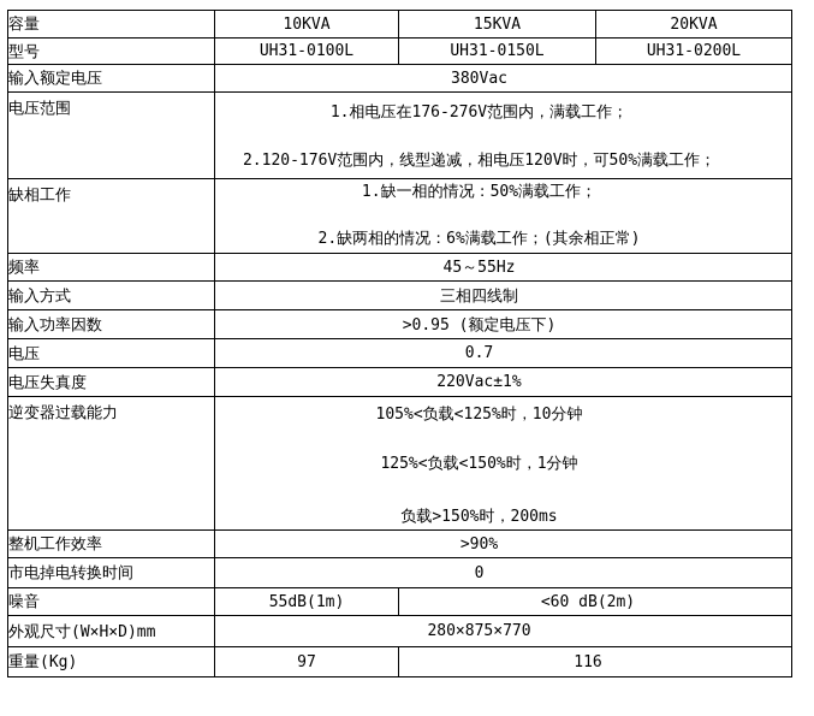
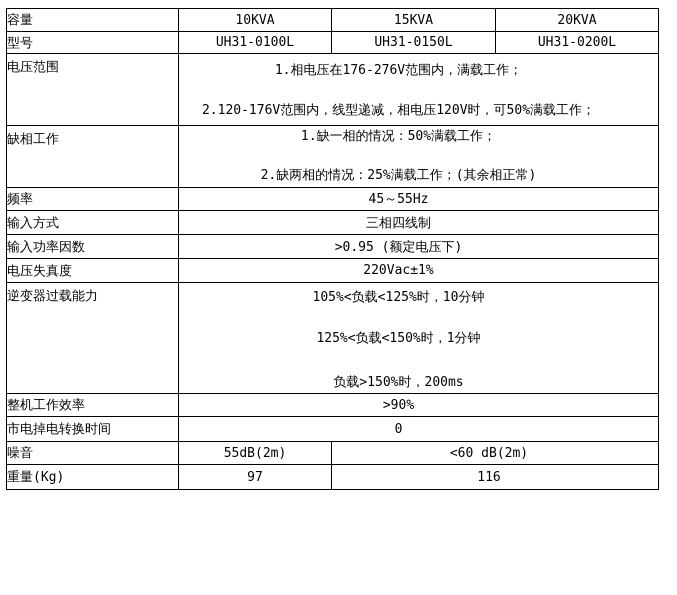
  容量	10KVA	15KVA	20KVA
  型号	UH31-0100L	UH31-0150L	UH31-0200L
- 输入额定电压	380Vac
  电压范围	1.相电压在176-276V范围内，满载工作； 2.120-176V范围内，线型递减，相电压120V时，可50%满载工作；
- 缺相工作	1.缺一相的情况：50%满载工作； 2.缺两相的情况：6%满载工作；(其余相正常)
+ 缺相工作	1.缺一相的情况：50%满载工作； 2.缺两相的情况：25%满载工作；(其余相正常)
  频率	45～55Hz
  输入方式	三相四线制
  输入功率因数	>0.95 (额定电压下)
- 电压	0.7
  电压失真度	220Vac±1%
  逆变器过载能力	105%<负载<125%时，10分钟 125%<负载<150%时，1分钟 负载>150%时，200ms
  整机工作效率	>90%
  市电掉电转换时间	0
- 噪音	55dB(1m)	<60 dB(2m)
+ 噪音	55dB(2m)	<60 dB(2m)
- 外观尺寸(W×H×D)mm	280×875×770
  重量(Kg)	97	116
